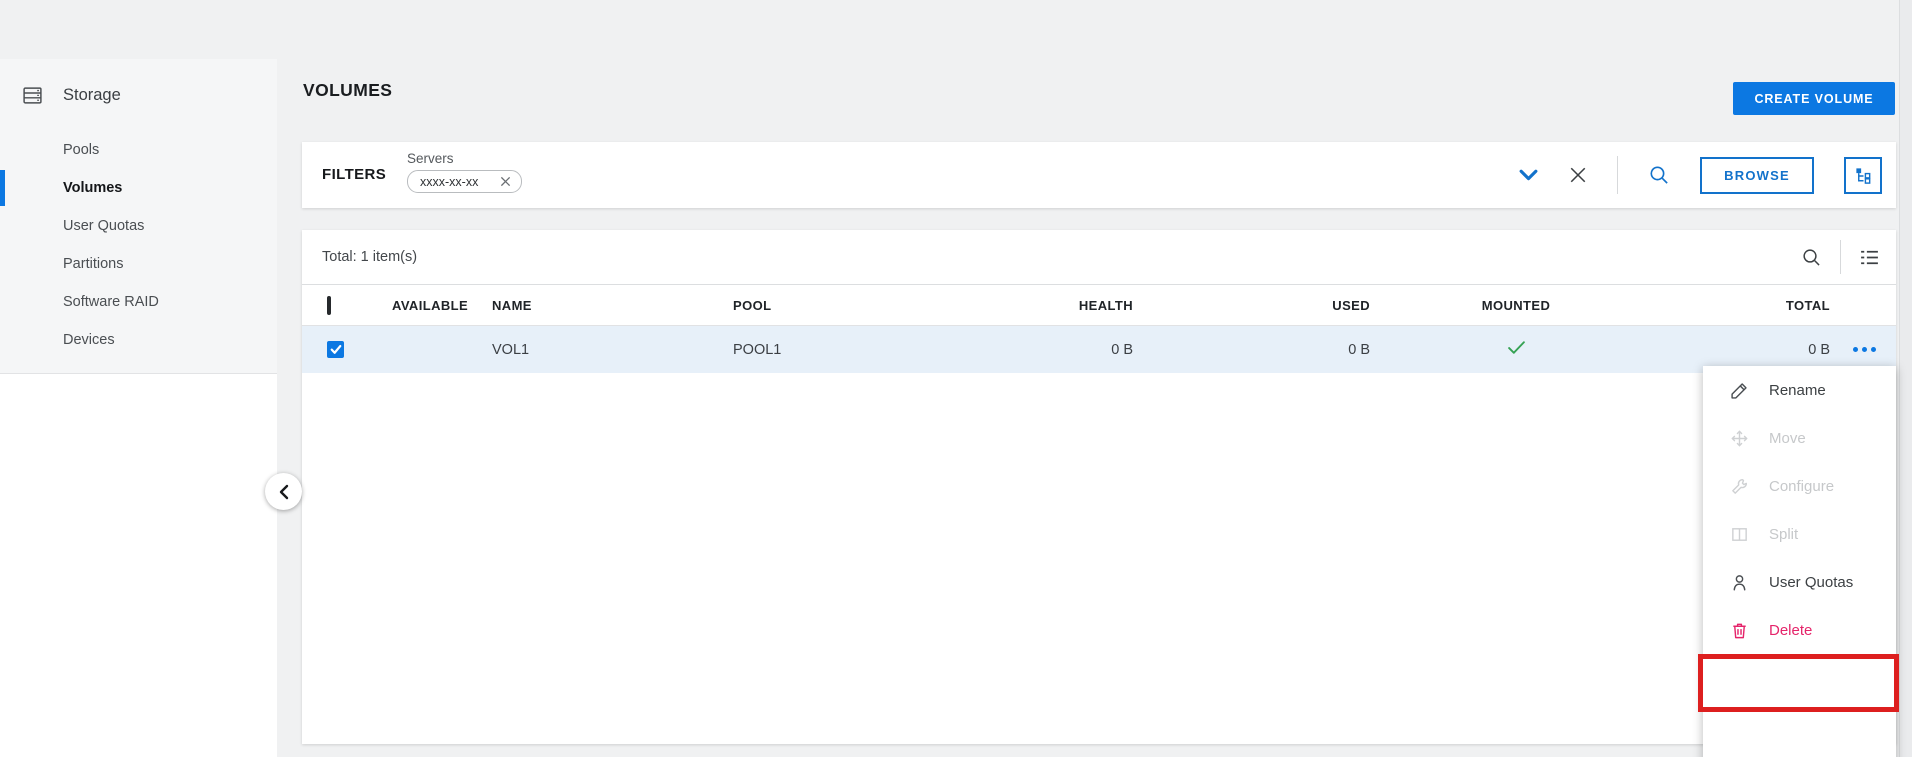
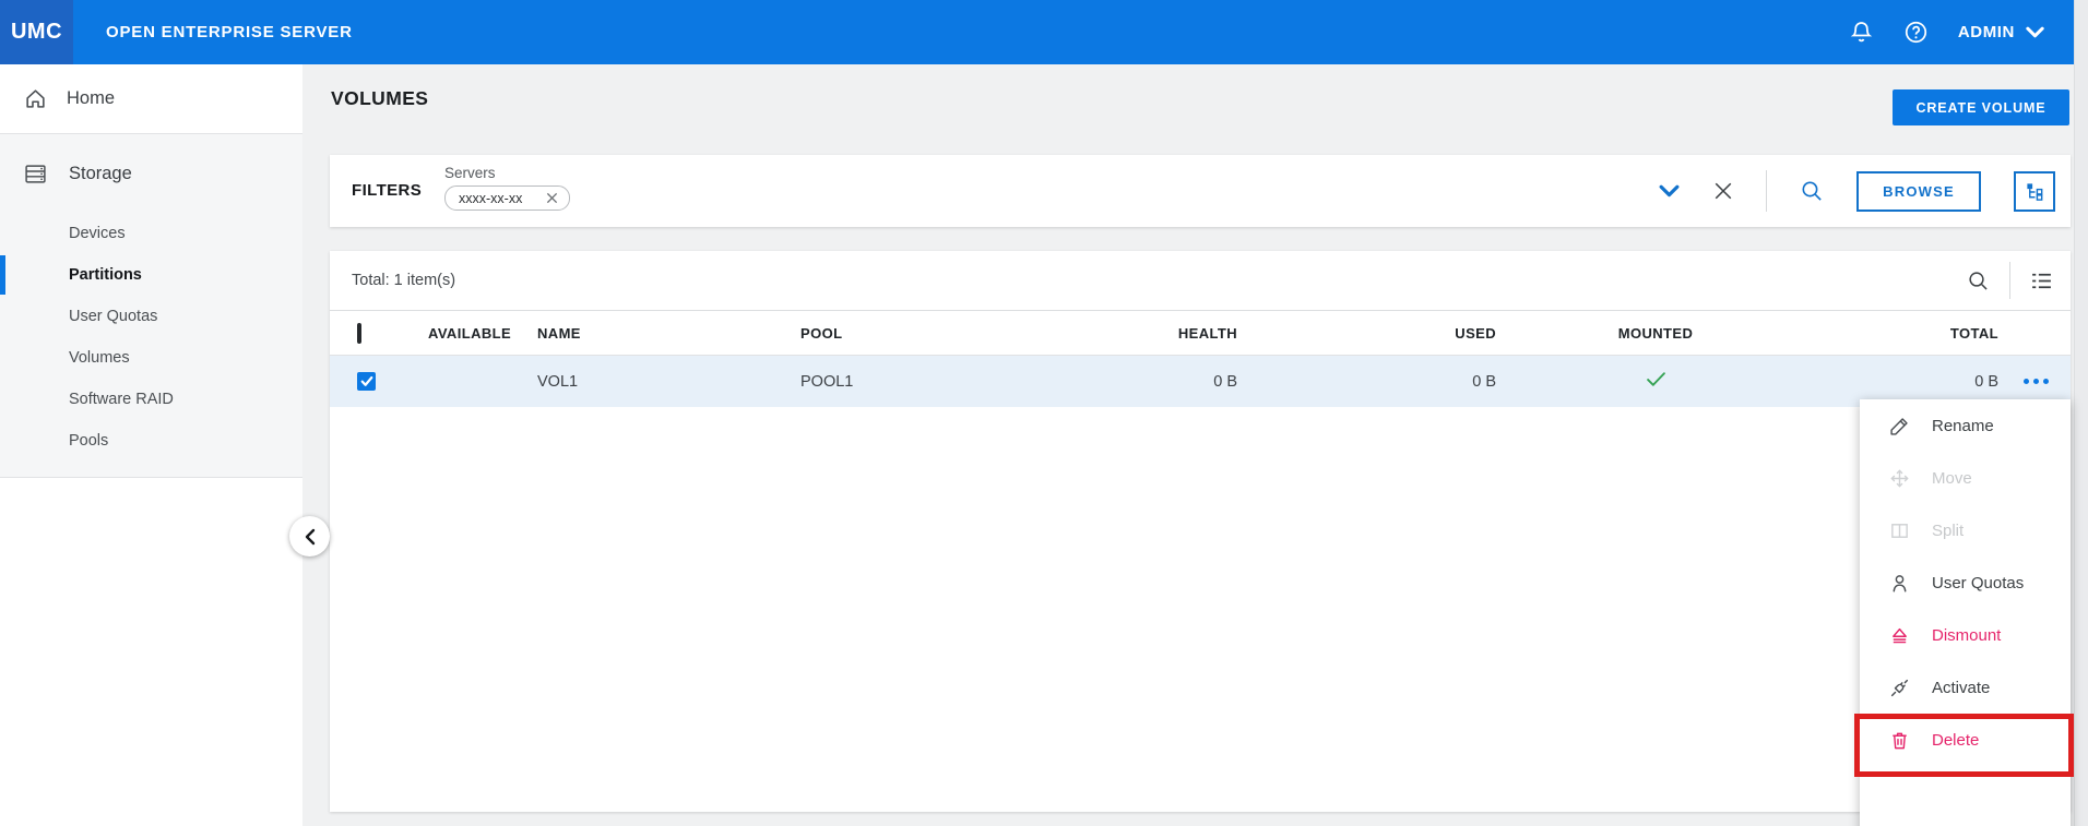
+ UMC
+ OPEN ENTERPRISE SERVER
+ ADMIN
+ Home
  Storage
- Pools
+ Devices
- Volumes
+ Partitions
  User Quotas
- Partitions
+ Volumes
  Software RAID
- Devices
+ Pools
  VOLUMES
  CREATE VOLUME
  FILTERS
  Servers
  xxxx-xx-xx
  BROWSE
  Total: 1 item(s)
  AVAILABLE
  NAME
  POOL
  HEALTH
  USED
  MOUNTED
  TOTAL
  VOL1
  POOL1
  0 B
  0 B
  0 B
  Rename
  Move
- Configure
  Split
  User Quotas
+ Dismount
+ Activate
  Delete
